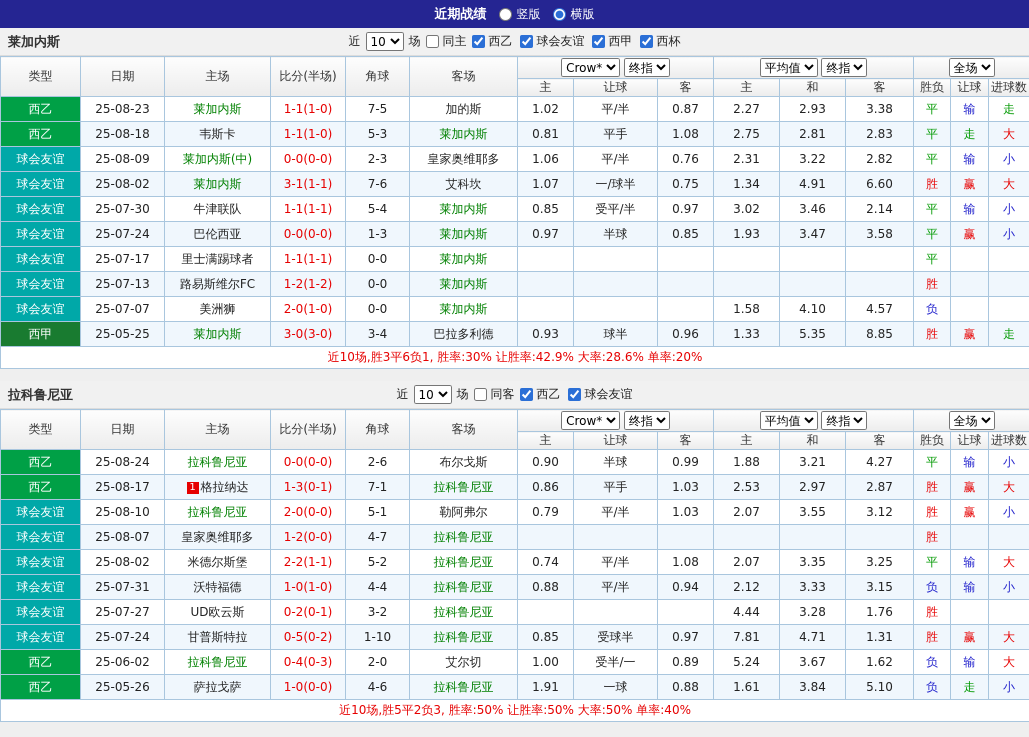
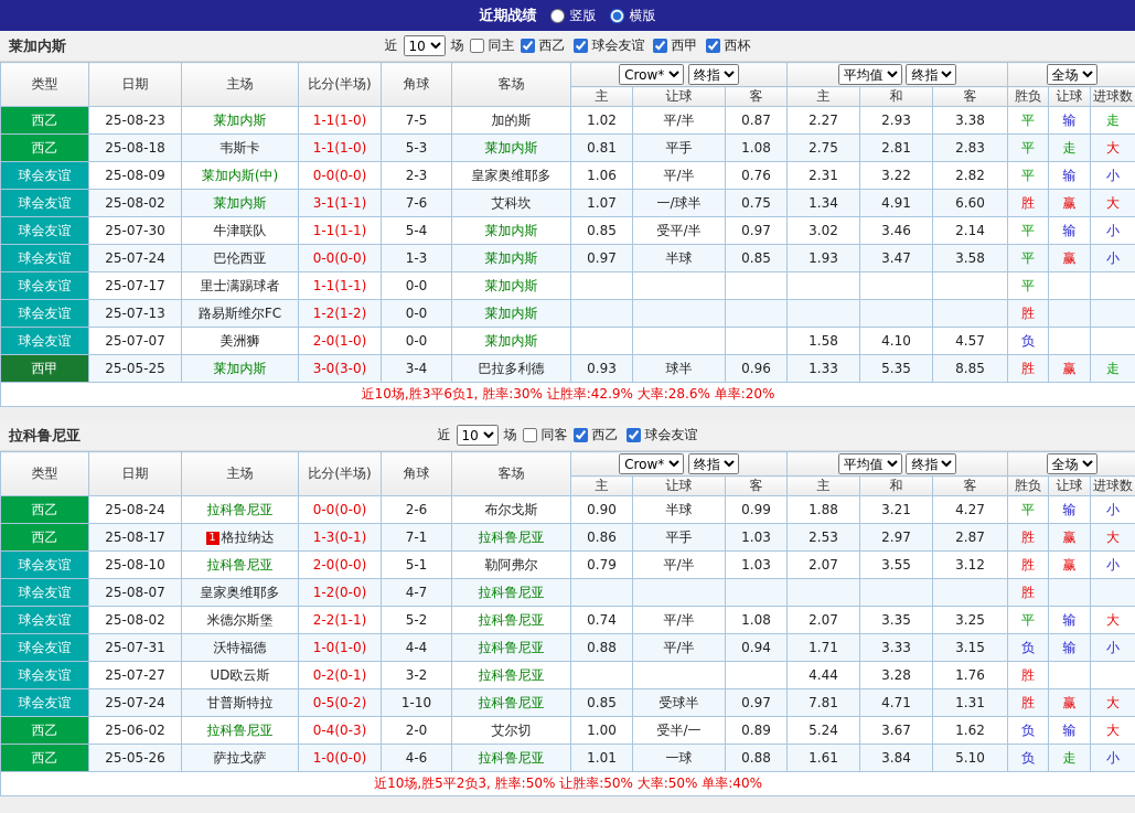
  近期战绩
  竖版
  横版
  莱加内斯
  近
  10
  场
  同主
  西乙
  球会友谊
  西甲
  西杯
  类型	日期	主场	比分(半场)	角球	客场	Crow* 终指	平均值 终指	全场
  主	让球	客	主	和	客	胜负	让球	进球数
  西乙	25-08-23	莱加内斯	1-1(1-0)	7-5	加的斯	1.02	平/半	0.87	2.27	2.93	3.38	平	输	走
  西乙	25-08-18	韦斯卡	1-1(1-0)	5-3	莱加内斯	0.81	平手	1.08	2.75	2.81	2.83	平	走	大
  球会友谊	25-08-09	莱加内斯(中)	0-0(0-0)	2-3	皇家奥维耶多	1.06	平/半	0.76	2.31	3.22	2.82	平	输	小
  球会友谊	25-08-02	莱加内斯	3-1(1-1)	7-6	艾科坎	1.07	一/球半	0.75	1.34	4.91	6.60	胜	赢	大
  球会友谊	25-07-30	牛津联队	1-1(1-1)	5-4	莱加内斯	0.85	受平/半	0.97	3.02	3.46	2.14	平	输	小
  球会友谊	25-07-24	巴伦西亚	0-0(0-0)	1-3	莱加内斯	0.97	半球	0.85	1.93	3.47	3.58	平	赢	小
  球会友谊	25-07-17	里士满踢球者	1-1(1-1)	0-0	莱加内斯							平
  球会友谊	25-07-13	路易斯维尔FC	1-2(1-2)	0-0	莱加内斯							胜
  球会友谊	25-07-07	美洲狮	2-0(1-0)	0-0	莱加内斯				1.58	4.10	4.57	负
  西甲	25-05-25	莱加内斯	3-0(3-0)	3-4	巴拉多利德	0.93	球半	0.96	1.33	5.35	8.85	胜	赢	走
  近10场,胜3平6负1, 胜率:30% 让胜率:42.9% 大率:28.6% 单率:20%
  拉科鲁尼亚
  近
  10
  场
  同客
  西乙
  球会友谊
  类型	日期	主场	比分(半场)	角球	客场	Crow* 终指	平均值 终指	全场
  主	让球	客	主	和	客	胜负	让球	进球数
  西乙	25-08-24	拉科鲁尼亚	0-0(0-0)	2-6	布尔戈斯	0.90	半球	0.99	1.88	3.21	4.27	平	输	小
  西乙	25-08-17	1 格拉纳达	1-3(0-1)	7-1	拉科鲁尼亚	0.86	平手	1.03	2.53	2.97	2.87	胜	赢	大
  球会友谊	25-08-10	拉科鲁尼亚	2-0(0-0)	5-1	勒阿弗尔	0.79	平/半	1.03	2.07	3.55	3.12	胜	赢	小
  球会友谊	25-08-07	皇家奥维耶多	1-2(0-0)	4-7	拉科鲁尼亚							胜
  球会友谊	25-08-02	米德尔斯堡	2-2(1-1)	5-2	拉科鲁尼亚	0.74	平/半	1.08	2.07	3.35	3.25	平	输	大
- 球会友谊	25-07-31	沃特福德	1-0(1-0)	4-4	拉科鲁尼亚	0.88	平/半	0.94	2.12	3.33	3.15	负	输	小
+ 球会友谊	25-07-31	沃特福德	1-0(1-0)	4-4	拉科鲁尼亚	0.88	平/半	0.94	1.71	3.33	3.15	负	输	小
  球会友谊	25-07-27	UD欧云斯	0-2(0-1)	3-2	拉科鲁尼亚				4.44	3.28	1.76	胜
  球会友谊	25-07-24	甘普斯特拉	0-5(0-2)	1-10	拉科鲁尼亚	0.85	受球半	0.97	7.81	4.71	1.31	胜	赢	大
  西乙	25-06-02	拉科鲁尼亚	0-4(0-3)	2-0	艾尔切	1.00	受半/一	0.89	5.24	3.67	1.62	负	输	大
- 西乙	25-05-26	萨拉戈萨	1-0(0-0)	4-6	拉科鲁尼亚	1.91	一球	0.88	1.61	3.84	5.10	负	走	小
+ 西乙	25-05-26	萨拉戈萨	1-0(0-0)	4-6	拉科鲁尼亚	1.01	一球	0.88	1.61	3.84	5.10	负	走	小
  近10场,胜5平2负3, 胜率:50% 让胜率:50% 大率:50% 单率:40%
